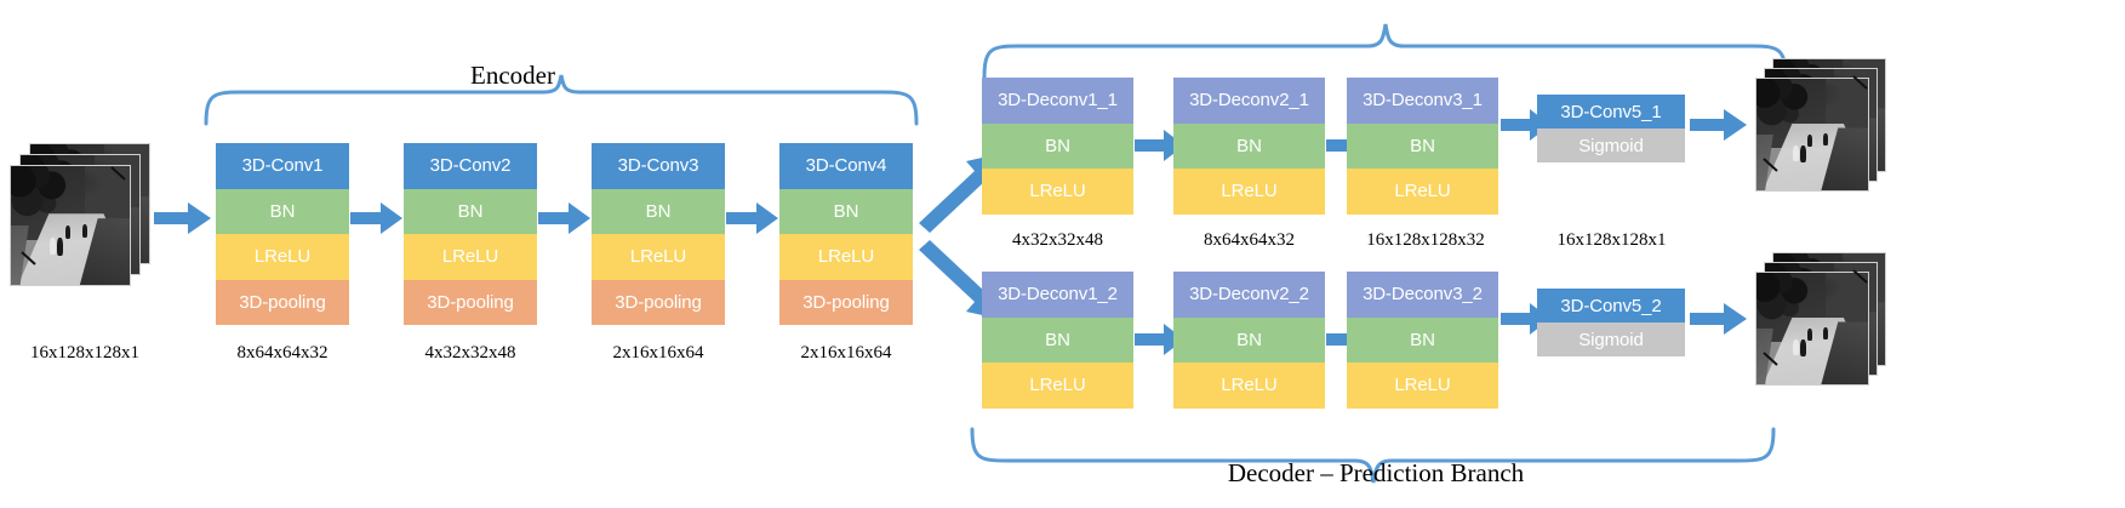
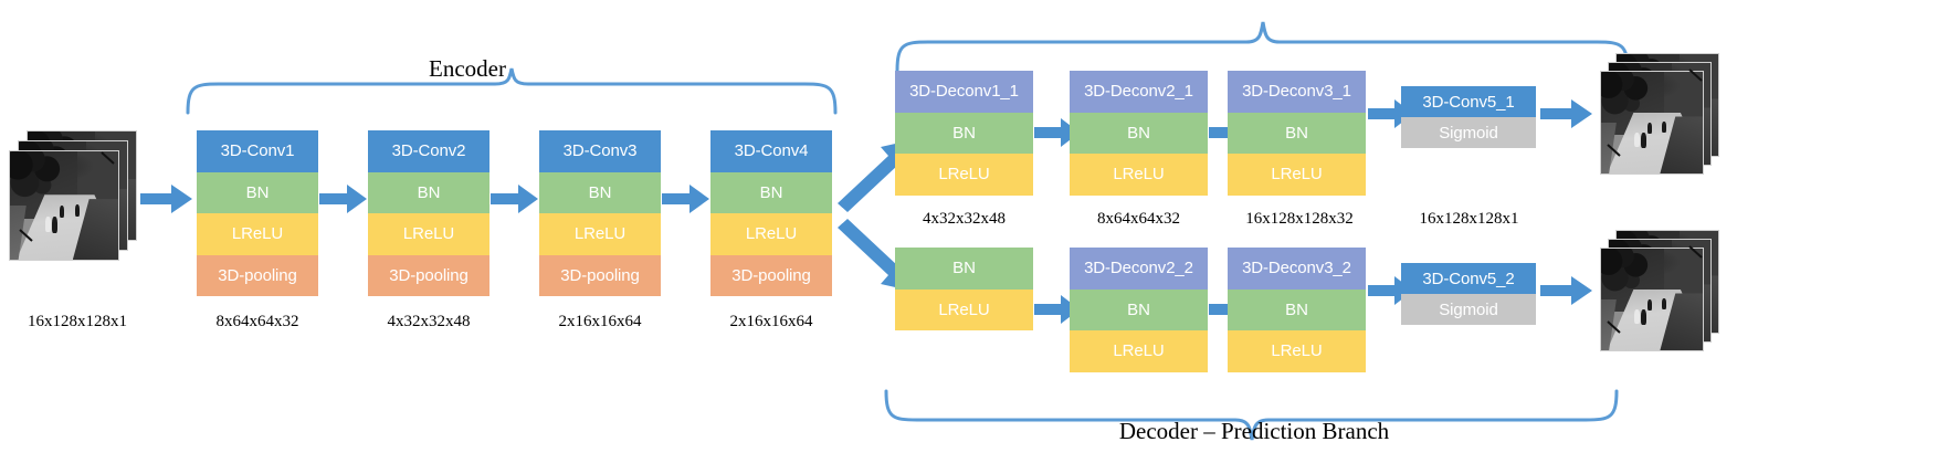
  16x128x128x1
  Encoder
  3D-Conv1
  BN
  LReLU
  3D-pooling
  8x64x64x32
  3D-Conv2
  BN
  LReLU
  3D-pooling
  4x32x32x48
  3D-Conv3
  BN
  LReLU
  3D-pooling
  2x16x16x64
  3D-Conv4
  BN
  LReLU
  3D-pooling
  2x16x16x64
  3D-Deconv1_1
  BN
  LReLU
  4x32x32x48
  3D-Deconv2_1
  BN
  LReLU
  8x64x64x32
  3D-Deconv3_1
  BN
  LReLU
  16x128x128x32
  3D-Conv5_1
  Sigmoid
  16x128x128x1
- 3D-Deconv1_2
  BN
  LReLU
  3D-Deconv2_2
  BN
  LReLU
  3D-Deconv3_2
  BN
  LReLU
  3D-Conv5_2
  Sigmoid
  Decoder – Prediction Branch
